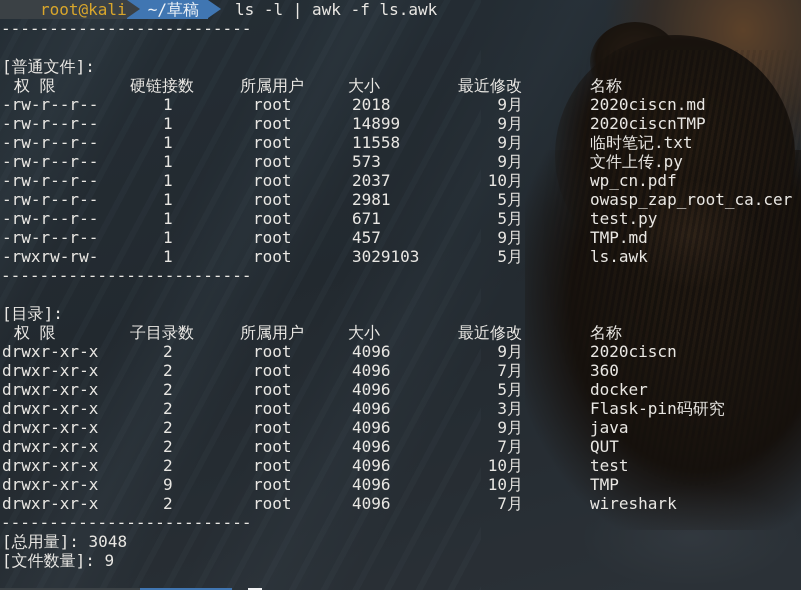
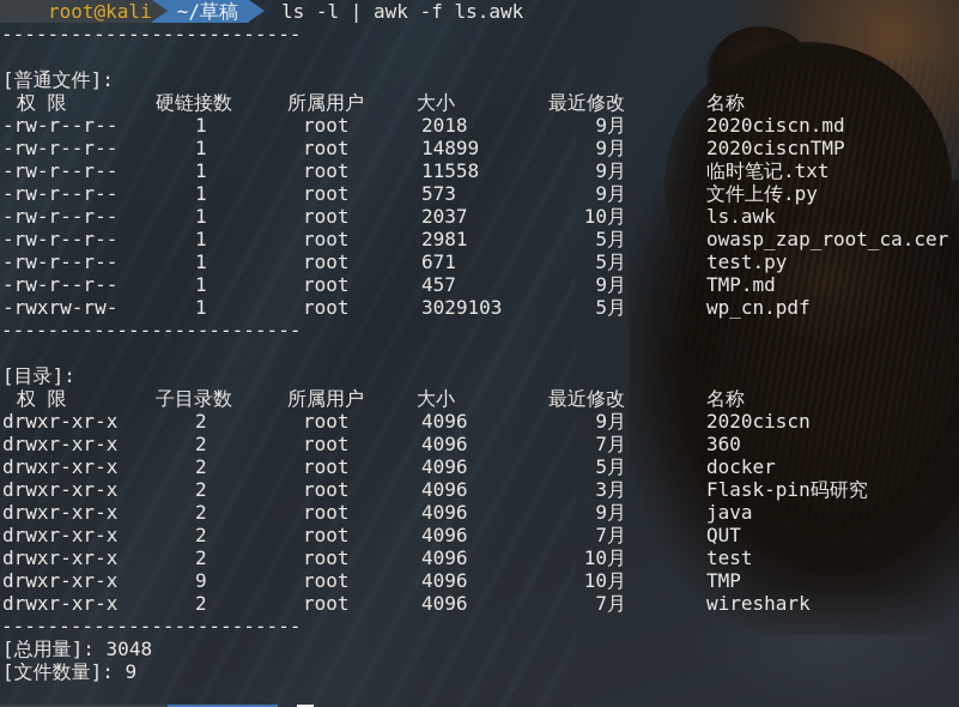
  root@kali
  ~/草稿
  ls -l | awk -f ls.awk
  --------------------------
  [普通文件]:
  权 限
  硬链接数
  所属用户
  大小
  最近修改
  名称
  -rw-r--r--
  1
  root
  2018
  9月
  2020ciscn.md
  -rw-r--r--
  1
  root
  14899
  9月
  2020ciscnTMP
  -rw-r--r--
  1
  root
  11558
  9月
  临时笔记.txt
  -rw-r--r--
  1
  root
  573
  9月
  文件上传.py
  -rw-r--r--
  1
  root
  2037
  10月
- wp_cn.pdf
+ ls.awk
  -rw-r--r--
  1
  root
  2981
  5月
  owasp_zap_root_ca.cer
  -rw-r--r--
  1
  root
  671
  5月
  test.py
  -rw-r--r--
  1
  root
  457
  9月
  TMP.md
  -rwxrw-rw-
  1
  root
  3029103
  5月
- ls.awk
+ wp_cn.pdf
  --------------------------
  [目录]:
  权 限
  子目录数
  所属用户
  大小
  最近修改
  名称
  drwxr-xr-x
  2
  root
  4096
  9月
  2020ciscn
  drwxr-xr-x
  2
  root
  4096
  7月
  360
  drwxr-xr-x
  2
  root
  4096
  5月
  docker
  drwxr-xr-x
  2
  root
  4096
  3月
  Flask-pin码研究
  drwxr-xr-x
  2
  root
  4096
  9月
  java
  drwxr-xr-x
  2
  root
  4096
  7月
  QUT
  drwxr-xr-x
  2
  root
  4096
  10月
  test
  drwxr-xr-x
  9
  root
  4096
  10月
  TMP
  drwxr-xr-x
  2
  root
  4096
  7月
  wireshark
  --------------------------
  [总用量]: 3048
  [文件数量]: 9
